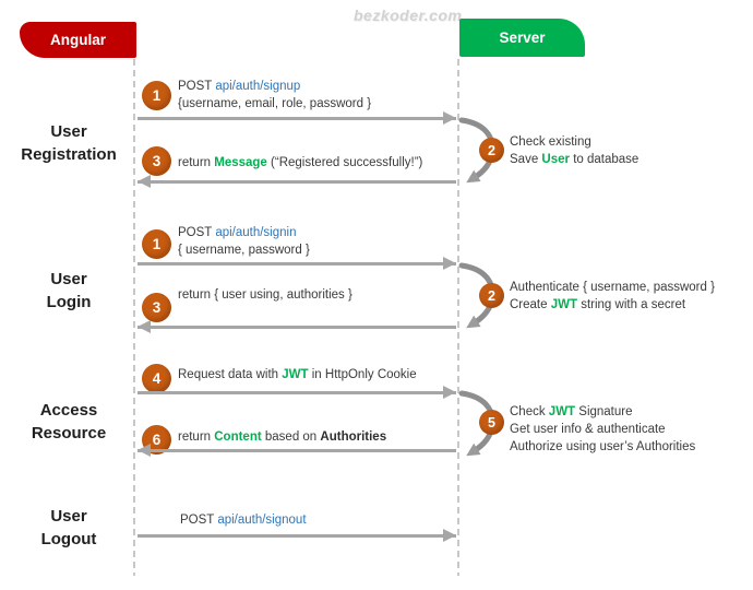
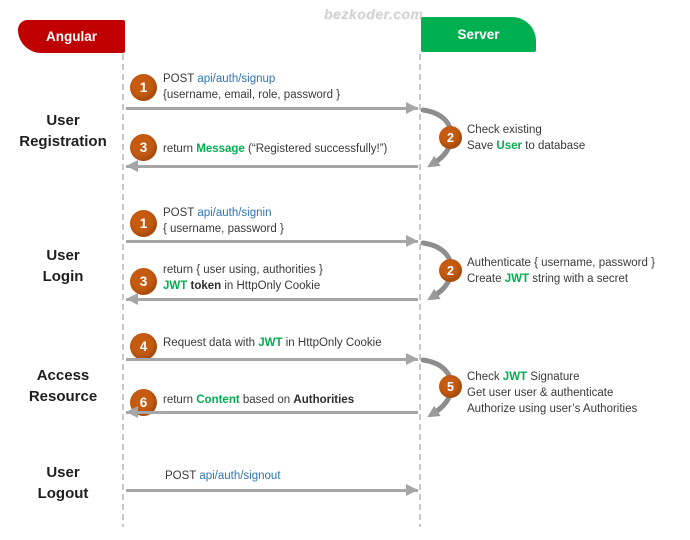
  bezkoder.com
  Angular
  Server
  User
  Registration
  1
  POST api/auth/signup
  {username, email, role, password }
  3
  return Message (“Registered successfully!”)
  2
  Check existing
  Save User to database
  User
  Login
  1
  POST api/auth/signin
  { username, password }
  3
  return { user using, authorities }
+ JWT token in HttpOnly Cookie
  2
  Authenticate { username, password }
  Create JWT string with a secret
  Access
  Resource
  4
  Request data with JWT in HttpOnly Cookie
  6
  return Content based on Authorities
  5
  Check JWT Signature
- Get user info & authenticate
+ Get user user & authenticate
  Authorize using user’s Authorities
  User
  Logout
  POST api/auth/signout
